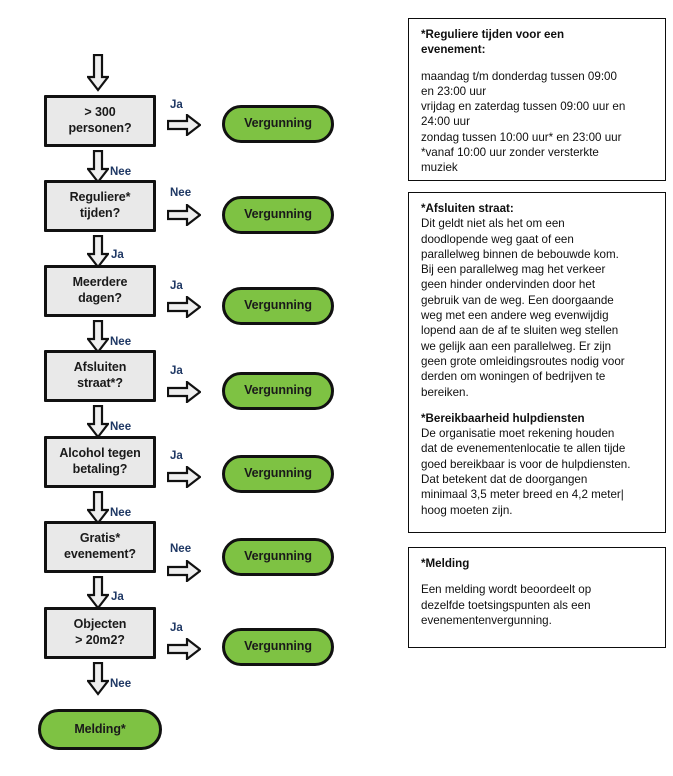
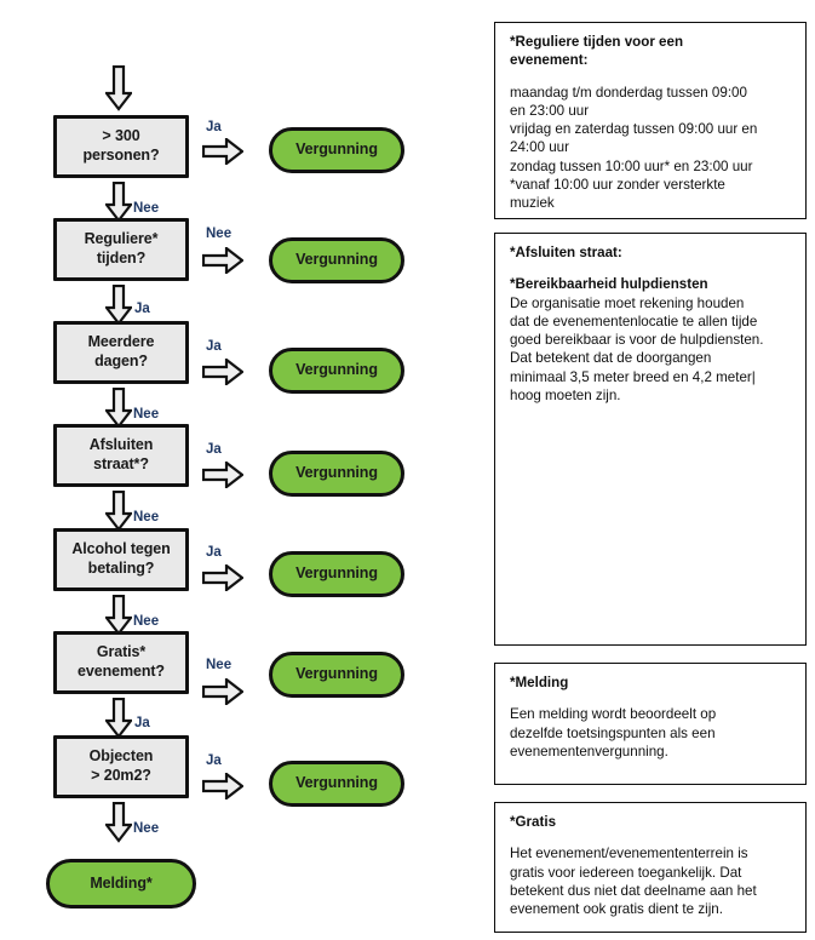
  > 300
  personen?
  Ja
  Vergunning
  Nee
  Reguliere*
  tijden?
  Nee
  Vergunning
  Ja
  Meerdere
  dagen?
  Ja
  Vergunning
  Nee
  Afsluiten
  straat*?
  Ja
  Vergunning
  Nee
  Alcohol tegen
  betaling?
  Ja
  Vergunning
  Nee
  Gratis*
  evenement?
  Nee
  Vergunning
  Ja
  Objecten
  > 20m2?
  Ja
  Vergunning
  Nee
  Melding*
  *Reguliere tijden voor een
  evenement:
  maandag t/m donderdag tussen 09:00
  en 23:00 uur
  vrijdag en zaterdag tussen 09:00 uur en
  24:00 uur
  zondag tussen 10:00 uur* en 23:00 uur
  *vanaf 10:00 uur zonder versterkte
  muziek
  *Afsluiten straat:
- Dit geldt niet als het om een
- doodlopende weg gaat of een
- parallelweg binnen de bebouwde kom.
- Bij een parallelweg mag het verkeer
- geen hinder ondervinden door het
- gebruik van de weg. Een doorgaande
- weg met een andere weg evenwijdig
- lopend aan de af te sluiten weg stellen
- we gelijk aan een parallelweg. Er zijn
- geen grote omleidingsroutes nodig voor
- derden om woningen of bedrijven te
- bereiken.
  *Bereikbaarheid hulpdiensten
  De organisatie moet rekening houden
  dat de evenementenlocatie te allen tijde
  goed bereikbaar is voor de hulpdiensten.
  Dat betekent dat de doorgangen
  minimaal 3,5 meter breed en 4,2 meter|
  hoog moeten zijn.
  *Melding
  Een melding wordt beoordeelt op
  dezelfde toetsingspunten als een
  evenementenvergunning.
+ *Gratis
+ Het evenement/evenemententerrein is
+ gratis voor iedereen toegankelijk. Dat
+ betekent dus niet dat deelname aan het
+ evenement ook gratis dient te zijn.
